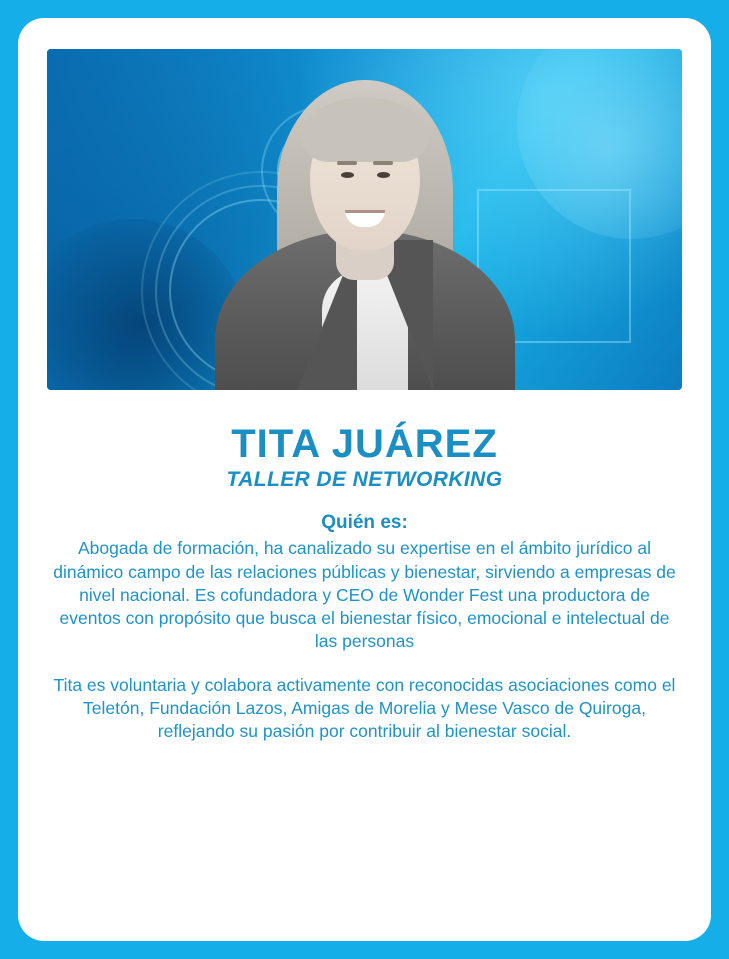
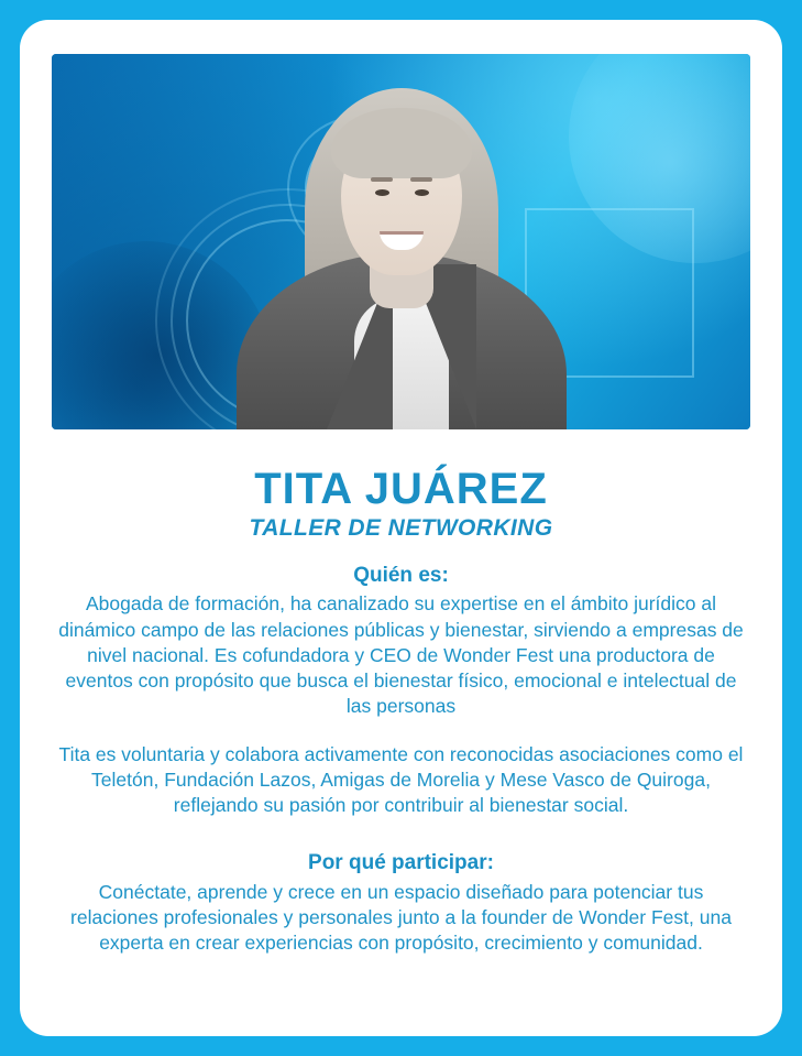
  TITA JUÁREZ
  TALLER DE NETWORKING
  Quién es:
  Abogada de formación, ha canalizado su expertise en el ámbito jurídico al dinámico campo de las relaciones públicas y bienestar, sirviendo a empresas de nivel nacional. Es cofundadora y CEO de Wonder Fest una productora de eventos con propósito que busca el bienestar físico, emocional e intelectual de las personas
  Tita es voluntaria y colabora activamente con reconocidas asociaciones como el Teletón, Fundación Lazos, Amigas de Morelia y Mese Vasco de Quiroga, reflejando su pasión por contribuir al bienestar social.
+ Por qué participar:
+ Conéctate, aprende y crece en un espacio diseñado para potenciar tus relaciones profesionales y personales junto a la founder de Wonder Fest, una experta en crear experiencias con propósito, crecimiento y comunidad.
